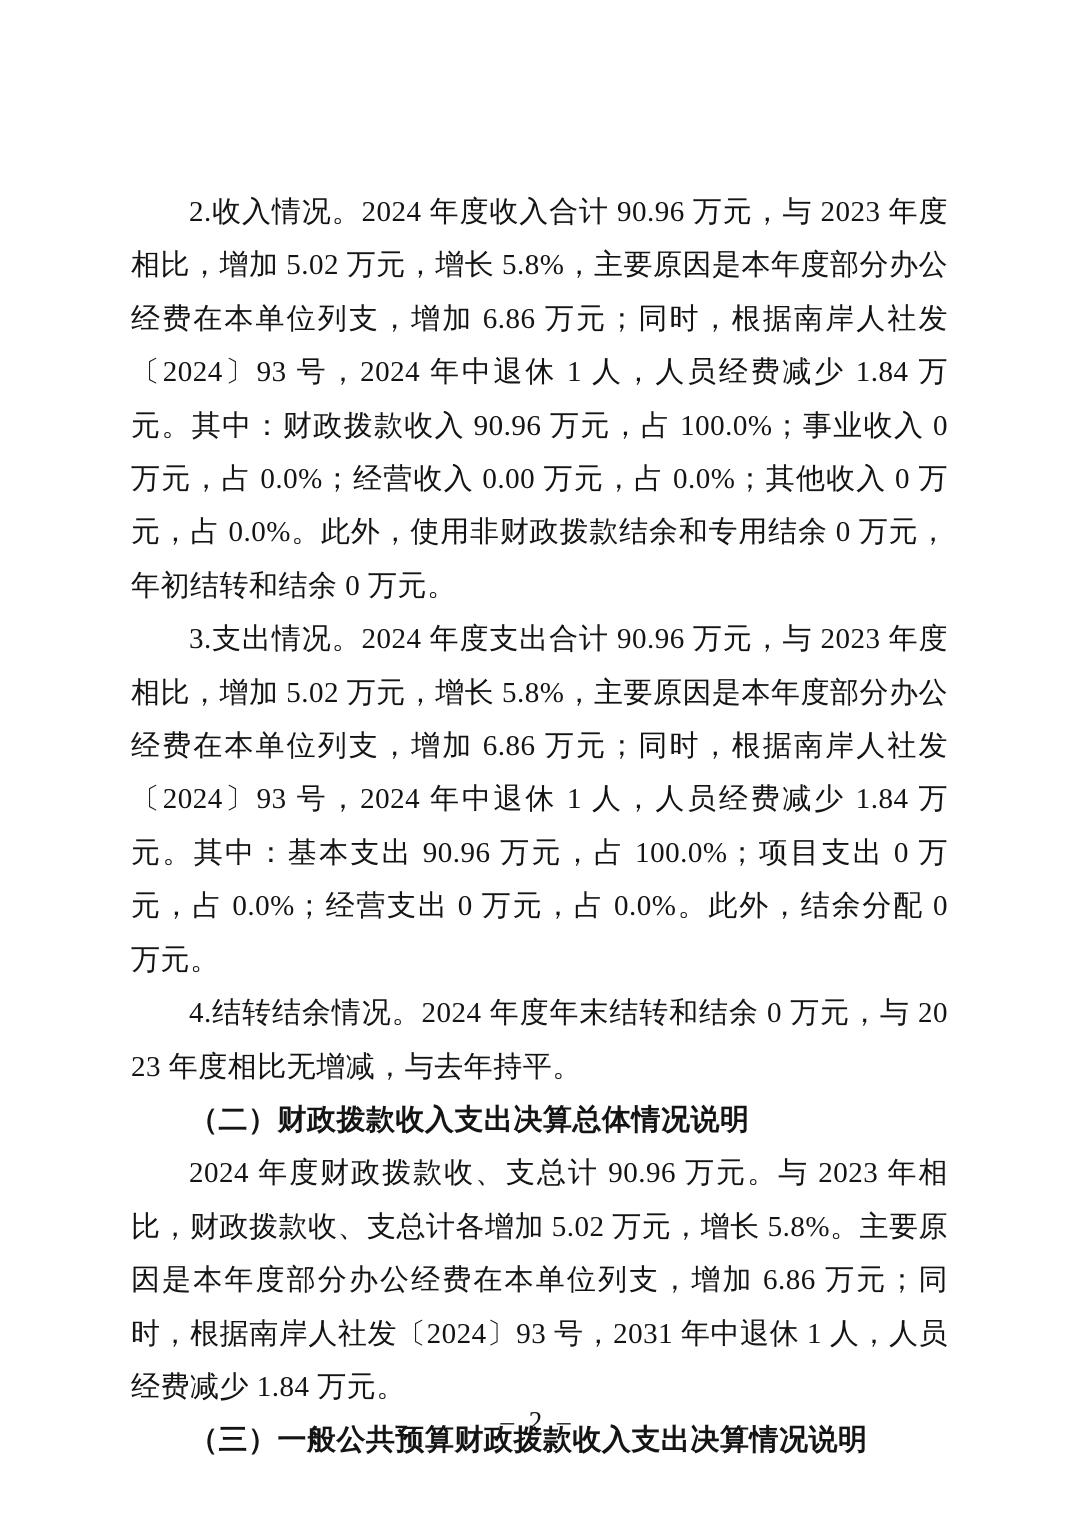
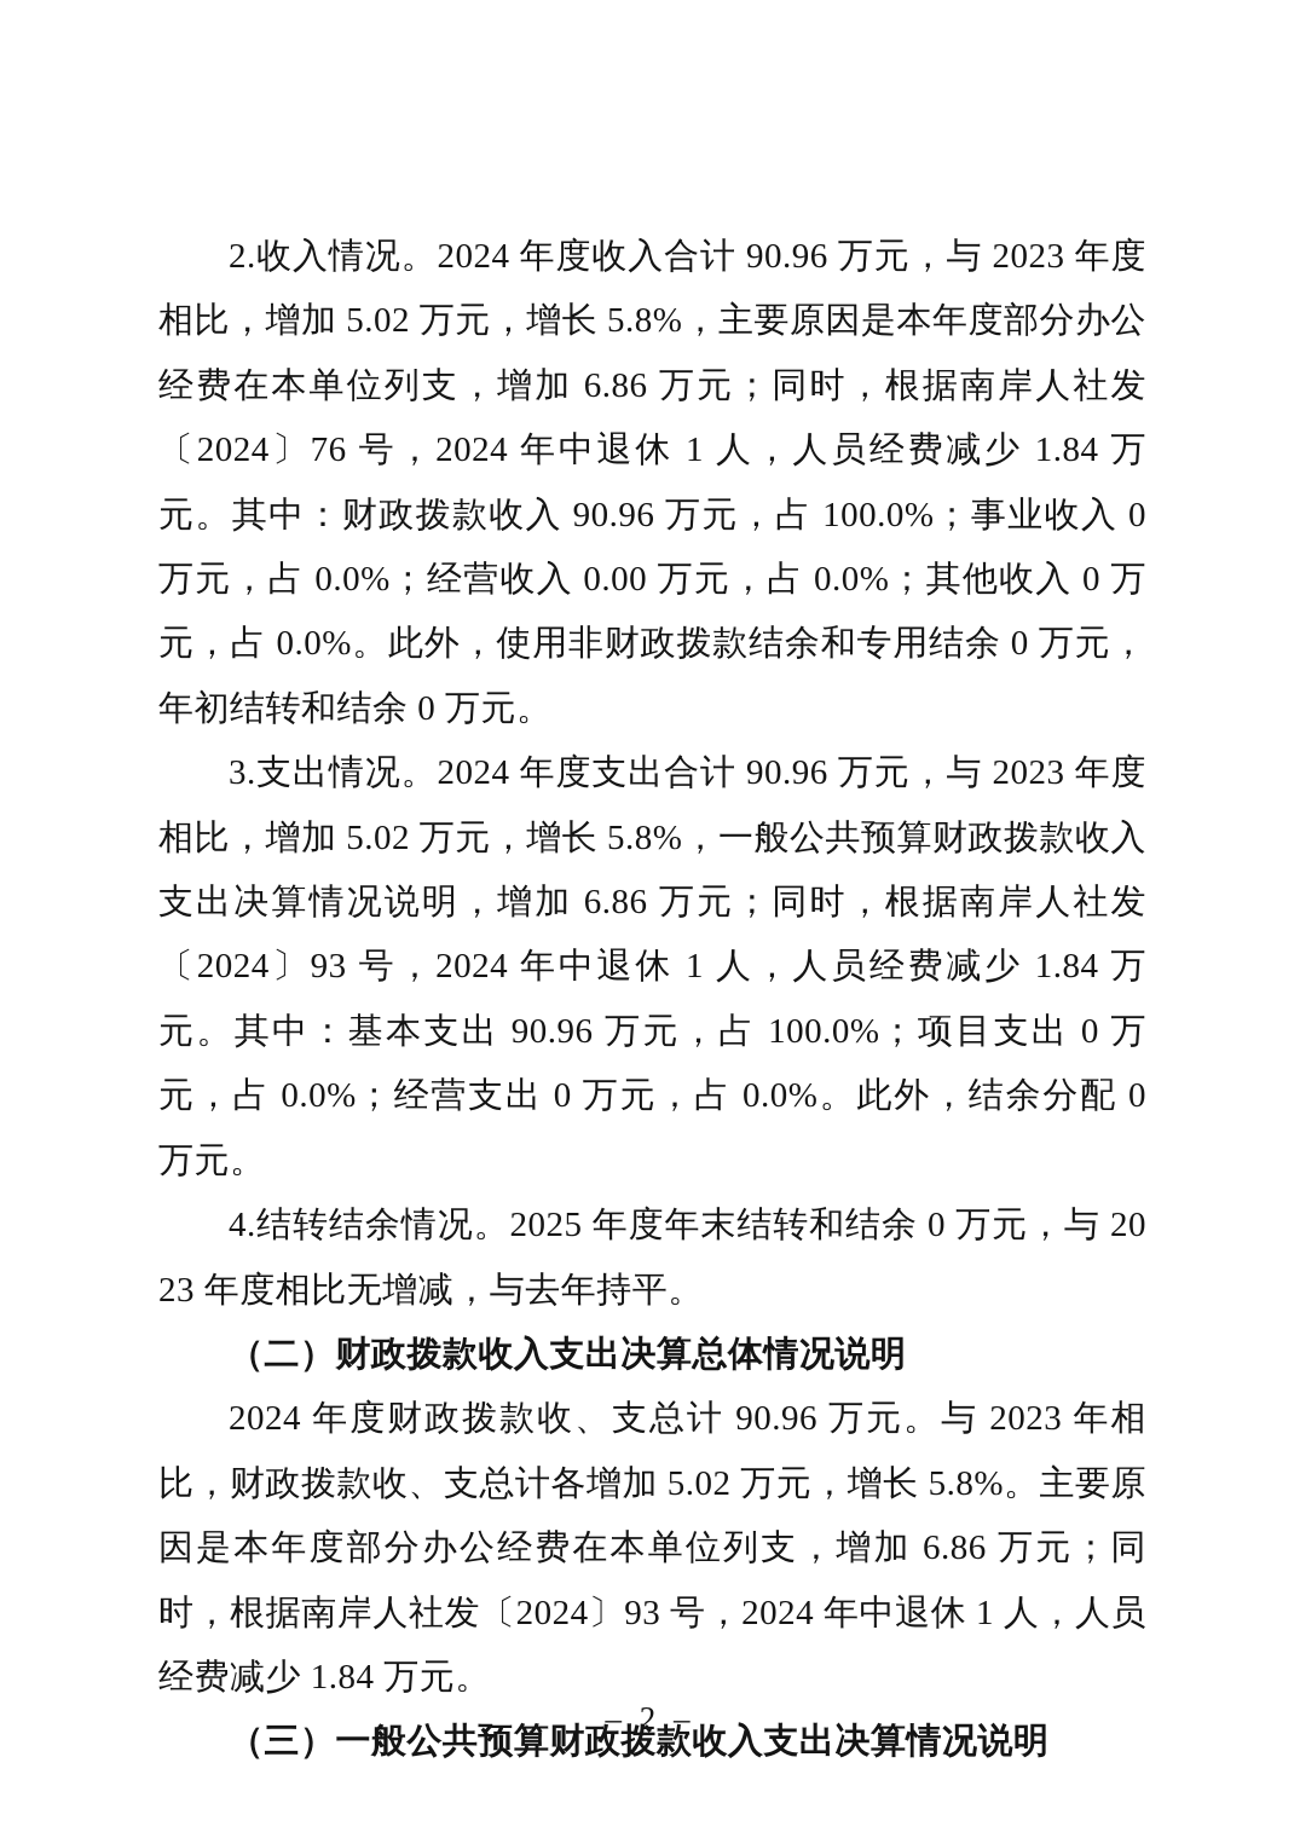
- 2.收入情况。2024 年度收入合计 90.96 万元，与 2023 年度相比，增加 5.02 万元，增长 5.8%，主要原因是本年度部分办公经费在本单位列支，增加 6.86 万元；同时，根据南岸人社发〔2024〕93 号，2024 年中退休 1 人，人员经费减少 1.84 万元。其中：财政拨款收入 90.96 万元，占 100.0%；事业收入 0 万元，占 0.0%；经营收入 0.00 万元，占 0.0%；其他收入 0 万元，占 0.0%。此外，使用非财政拨款结余和专用结余 0 万元，年初结转和结余 0 万元。
+ 2.收入情况。2024 年度收入合计 90.96 万元，与 2023 年度相比，增加 5.02 万元，增长 5.8%，主要原因是本年度部分办公经费在本单位列支，增加 6.86 万元；同时，根据南岸人社发〔2024〕76 号，2024 年中退休 1 人，人员经费减少 1.84 万元。其中：财政拨款收入 90.96 万元，占 100.0%；事业收入 0 万元，占 0.0%；经营收入 0.00 万元，占 0.0%；其他收入 0 万元，占 0.0%。此外，使用非财政拨款结余和专用结余 0 万元，年初结转和结余 0 万元。
- 3.支出情况。2024 年度支出合计 90.96 万元，与 2023 年度相比，增加 5.02 万元，增长 5.8%，主要原因是本年度部分办公经费在本单位列支，增加 6.86 万元；同时，根据南岸人社发〔2024〕93 号，2024 年中退休 1 人，人员经费减少 1.84 万元。其中：基本支出 90.96 万元，占 100.0%；项目支出 0 万元，占 0.0%；经营支出 0 万元，占 0.0%。此外，结余分配 0 万元。
+ 3.支出情况。2024 年度支出合计 90.96 万元，与 2023 年度相比，增加 5.02 万元，增长 5.8%，一般公共预算财政拨款收入支出决算情况说明，增加 6.86 万元；同时，根据南岸人社发〔2024〕93 号，2024 年中退休 1 人，人员经费减少 1.84 万元。其中：基本支出 90.96 万元，占 100.0%；项目支出 0 万元，占 0.0%；经营支出 0 万元，占 0.0%。此外，结余分配 0 万元。
- 4.结转结余情况。2024 年度年末结转和结余 0 万元，与 2023 年度相比无增减，与去年持平。
+ 4.结转结余情况。2025 年度年末结转和结余 0 万元，与 2023 年度相比无增减，与去年持平。
  （二）财政拨款收入支出决算总体情况说明
- 2024 年度财政拨款收、支总计 90.96 万元。与 2023 年相比，财政拨款收、支总计各增加 5.02 万元，增长 5.8%。主要原因是本年度部分办公经费在本单位列支，增加 6.86 万元；同时，根据南岸人社发〔2024〕93 号，2031 年中退休 1 人，人员经费减少 1.84 万元。
+ 2024 年度财政拨款收、支总计 90.96 万元。与 2023 年相比，财政拨款收、支总计各增加 5.02 万元，增长 5.8%。主要原因是本年度部分办公经费在本单位列支，增加 6.86 万元；同时，根据南岸人社发〔2024〕93 号，2024 年中退休 1 人，人员经费减少 1.84 万元。
  （三）一般公共预算财政拨款收入支出决算情况说明
  – 2 –
